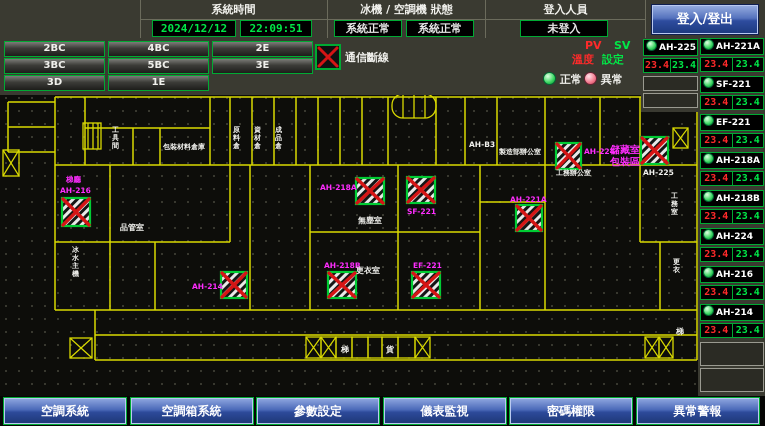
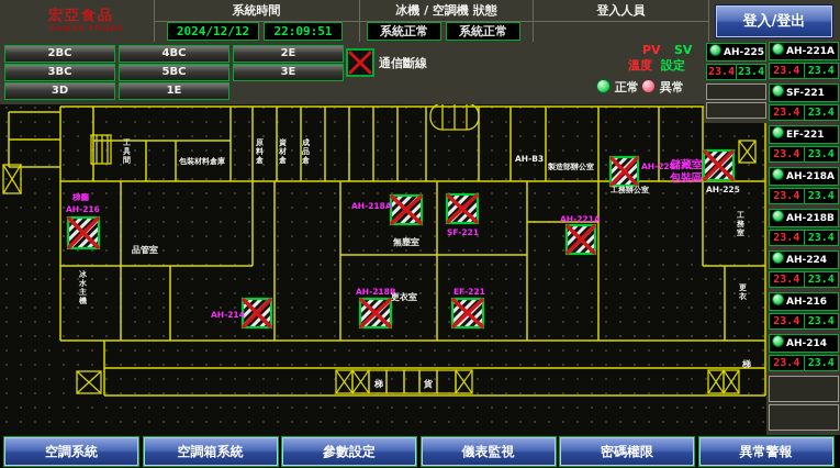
  梯廳
  AH-216
  AH-214
  AH-218A
  SF-221
  AH-218B
  EF-221
  AH-221A
  AH-224
  儲藏室
  包裝區
  AH-225
  AH-B3
  製造部辦公室
  工務辦公室
  包裝材料倉庫
  工具間
  原料倉
  資材倉
  成品倉
  無塵室
  更衣室
  品管室
  冰水主機
  工務室
  更衣
  梯
  貨
  梯
+ 宏亞食品
+ HUNYA FOODS
  系統時間
  2024/12/12
  22:09:51
  冰機 / 空調機 狀態
  系統正常
  系統正常
  登入人員
- 未登入
  登入/登出
  2BC
  4BC
  2E
  3BC
  5BC
  3E
  3D
  1E
  通信斷線
  PV
  SV
  溫度
  設定
  正常
  異常
  AH-225
  23.4
  23.4
  AH-221A
  23.4
  23.4
  SF-221
  23.4
  23.4
  EF-221
  23.4
  23.4
  AH-218A
  23.4
  23.4
  AH-218B
  23.4
  23.4
  AH-224
  23.4
  23.4
  AH-216
  23.4
  23.4
  AH-214
  23.4
  23.4
  空調系統
  空調箱系統
  參數設定
  儀表監視
  密碼權限
  異常警報
